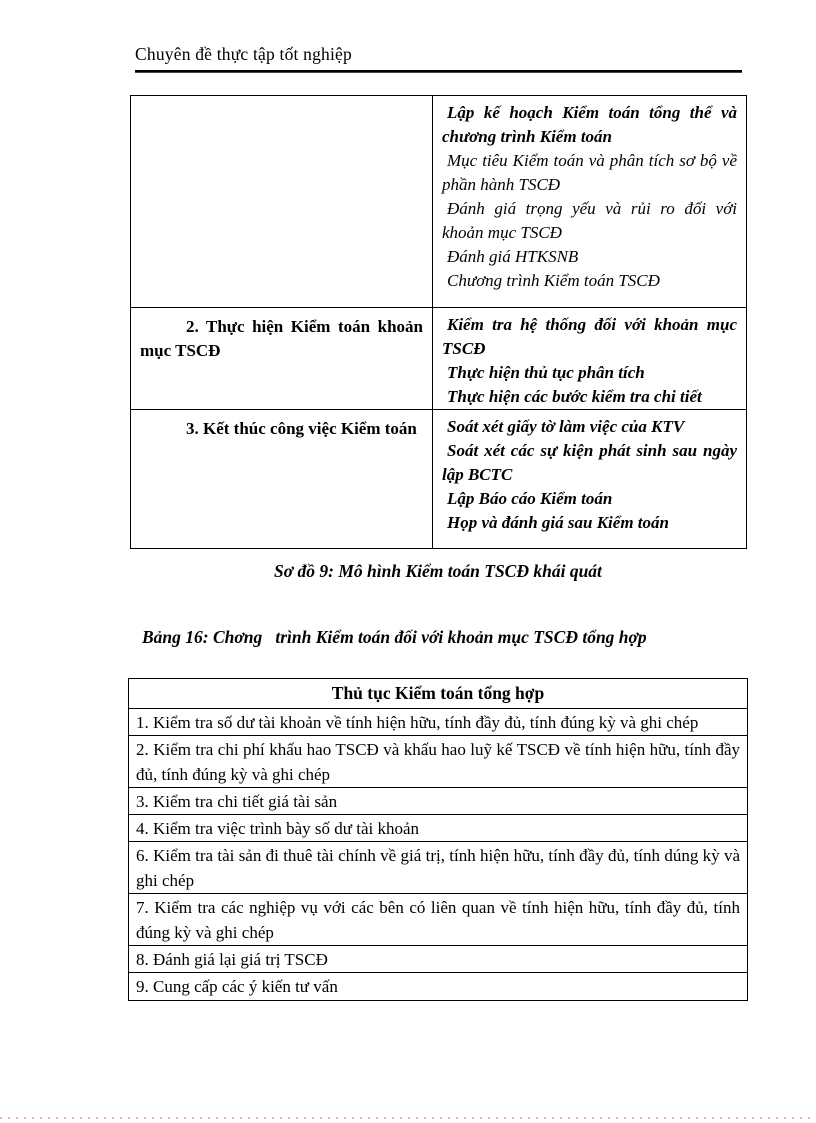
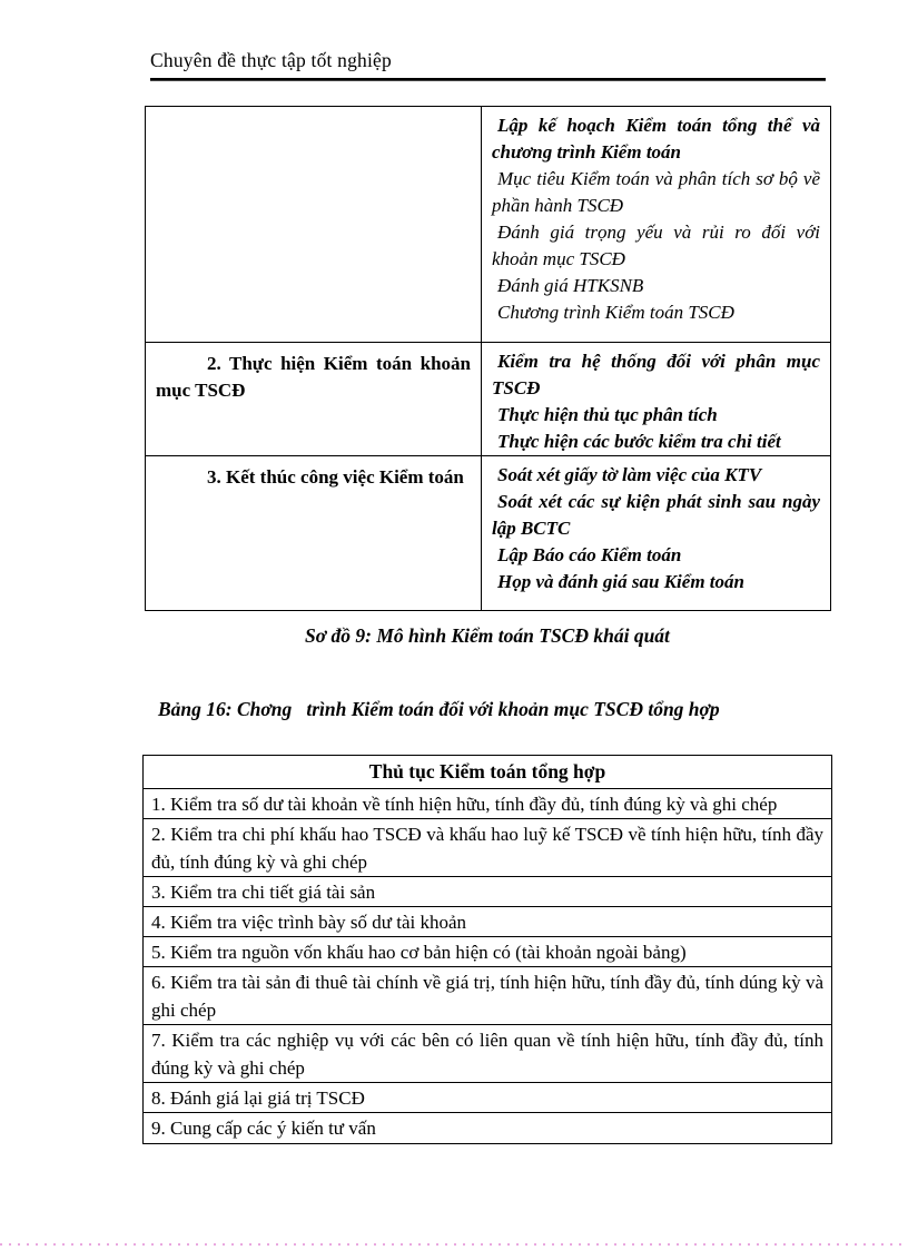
  Chuyên đề thực tập tốt nghiệp
  	Lập kế hoạch Kiểm toán tổng thể và chương trình Kiểm toán Mục tiêu Kiểm toán và phân tích sơ bộ về phần hành TSCĐ Đánh giá trọng yếu và rủi ro đối với khoản mục TSCĐ Đánh giá HTKSNB Chương trình Kiểm toán TSCĐ
- 2. Thực hiện Kiểm toán khoản mục TSCĐ	Kiểm tra hệ thống đối với khoản mục TSCĐ Thực hiện thủ tục phân tích Thực hiện các bước kiểm tra chi tiết
+ 2. Thực hiện Kiểm toán khoản mục TSCĐ	Kiểm tra hệ thống đối với phân mục TSCĐ Thực hiện thủ tục phân tích Thực hiện các bước kiểm tra chi tiết
  3. Kết thúc công việc Kiểm toán	Soát xét giấy tờ làm việc của KTV Soát xét các sự kiện phát sinh sau ngày lập BCTC Lập Báo cáo Kiểm toán Họp và đánh giá sau Kiểm toán
  Sơ đồ 9: Mô hình Kiểm toán TSCĐ khái quát
  Bảng 16: Chơng trình Kiểm toán đối với khoản mục TSCĐ tổng hợp
  Thủ tục Kiểm toán tổng hợp
  1. Kiểm tra số dư tài khoản về tính hiện hữu, tính đầy đủ, tính đúng kỳ và ghi chép
  2. Kiểm tra chi phí khấu hao TSCĐ và khấu hao luỹ kế TSCĐ về tính hiện hữu, tính đầy đủ, tính đúng kỳ và ghi chép
  3. Kiểm tra chi tiết giá tài sản
  4. Kiểm tra việc trình bày số dư tài khoản
+ 5. Kiểm tra nguồn vốn khấu hao cơ bản hiện có (tài khoản ngoài bảng)
  6. Kiểm tra tài sản đi thuê tài chính về giá trị, tính hiện hữu, tính đầy đủ, tính dúng kỳ và ghi chép
  7. Kiểm tra các nghiệp vụ với các bên có liên quan về tính hiện hữu, tính đầy đủ, tính đúng kỳ và ghi chép
  8. Đánh giá lại giá trị TSCĐ
  9. Cung cấp các ý kiến tư vấn
